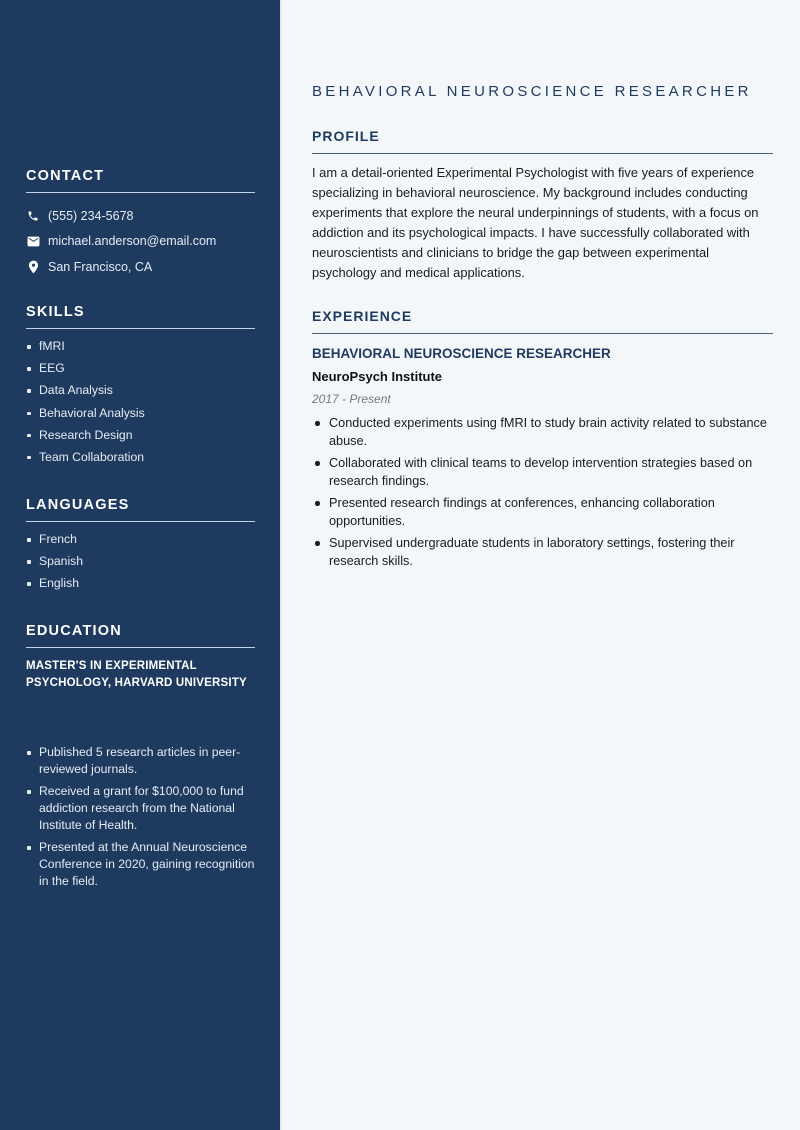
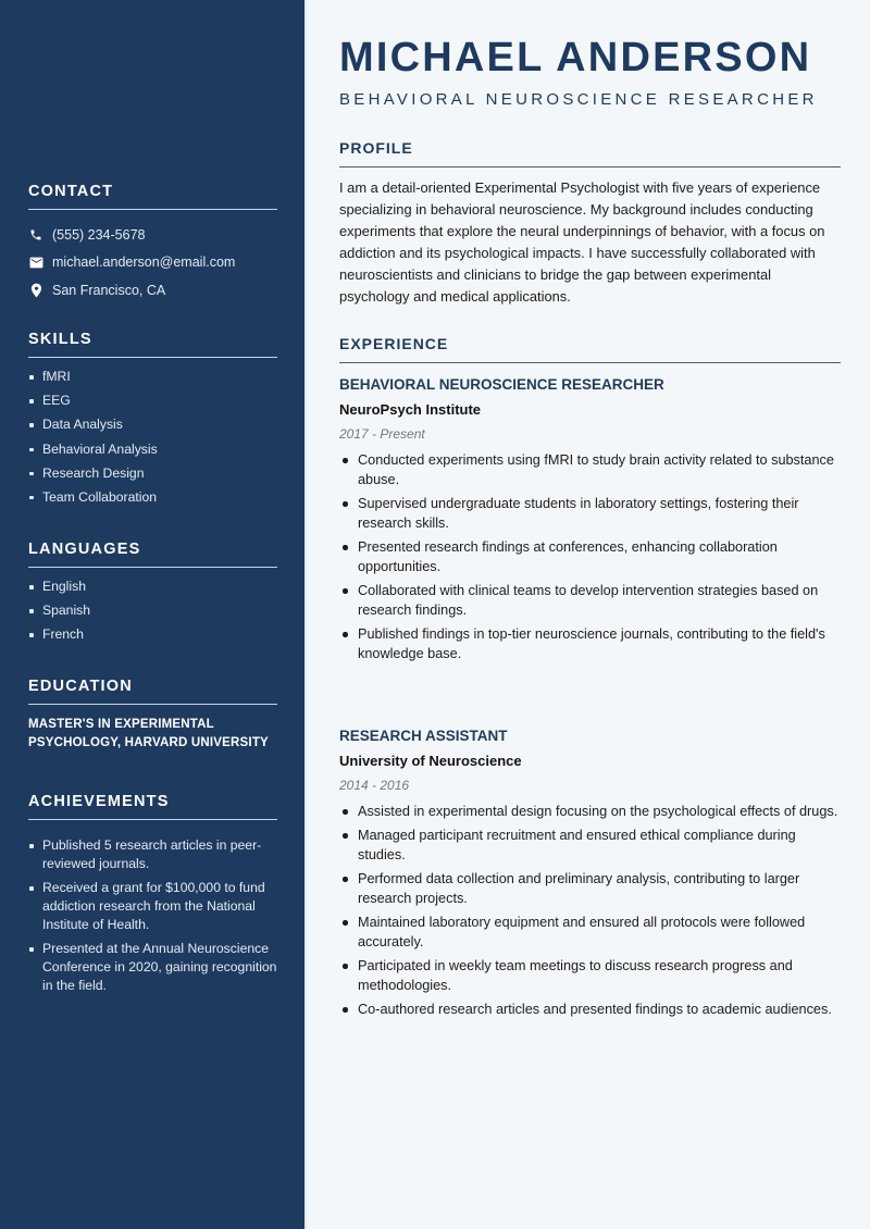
  CONTACT
  (555) 234-5678
  michael.anderson@email.com
  San Francisco, CA
  SKILLS
  fMRI
  EEG
  Data Analysis
  Behavioral Analysis
  Research Design
  Team Collaboration
  LANGUAGES
- French
+ English
  Spanish
- English
+ French
  EDUCATION
  MASTER'S IN EXPERIMENTAL PSYCHOLOGY, HARVARD UNIVERSITY
+ ACHIEVEMENTS
  Published 5 research articles in peer-reviewed journals.
  Received a grant for $100,000 to fund addiction research from the National Institute of Health.
  Presented at the Annual Neuroscience Conference in 2020, gaining recognition in the field.
+ MICHAEL ANDERSON
  BEHAVIORAL NEUROSCIENCE RESEARCHER
  PROFILE
- I am a detail-oriented Experimental Psychologist with five years of experience specializing in behavioral neuroscience. My background includes conducting experiments that explore the neural underpinnings of students, with a focus on addiction and its psychological impacts. I have successfully collaborated with neuroscientists and clinicians to bridge the gap between experimental psychology and medical applications.
+ I am a detail-oriented Experimental Psychologist with five years of experience specializing in behavioral neuroscience. My background includes conducting experiments that explore the neural underpinnings of behavior, with a focus on addiction and its psychological impacts. I have successfully collaborated with neuroscientists and clinicians to bridge the gap between experimental psychology and medical applications.
  EXPERIENCE
  BEHAVIORAL NEUROSCIENCE RESEARCHER
  NeuroPsych Institute
  2017 - Present
  Conducted experiments using fMRI to study brain activity related to substance abuse.
- Collaborated with clinical teams to develop intervention strategies based on research findings.
+ Supervised undergraduate students in laboratory settings, fostering their research skills.
  Presented research findings at conferences, enhancing collaboration opportunities.
- Supervised undergraduate students in laboratory settings, fostering their research skills.
+ Collaborated with clinical teams to develop intervention strategies based on research findings.
+ Published findings in top-tier neuroscience journals, contributing to the field's knowledge base.
+ RESEARCH ASSISTANT
+ University of Neuroscience
+ 2014 - 2016
+ Assisted in experimental design focusing on the psychological effects of drugs.
+ Managed participant recruitment and ensured ethical compliance during studies.
+ Performed data collection and preliminary analysis, contributing to larger research projects.
+ Maintained laboratory equipment and ensured all protocols were followed accurately.
+ Participated in weekly team meetings to discuss research progress and methodologies.
+ Co-authored research articles and presented findings to academic audiences.
